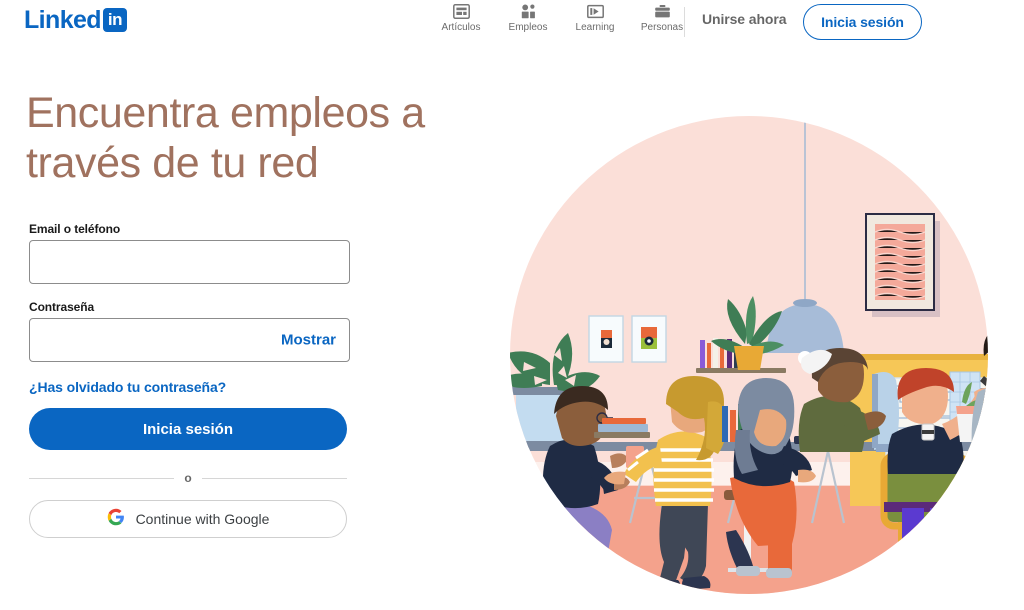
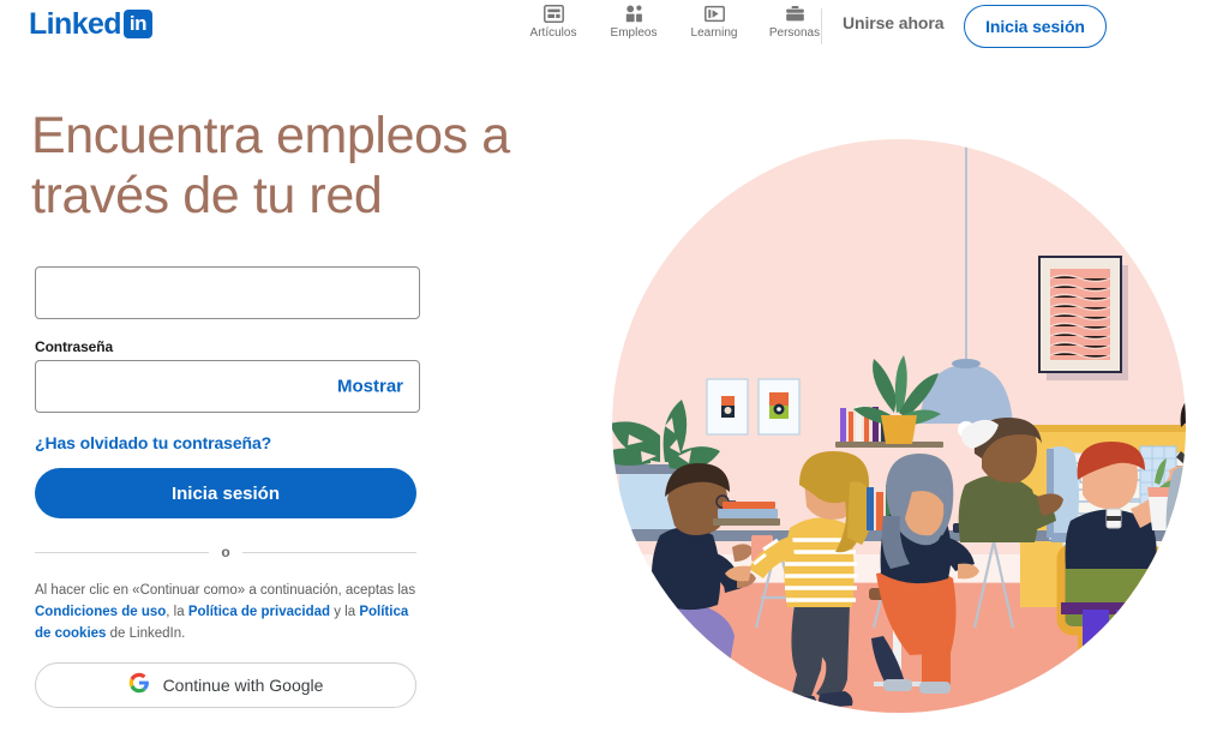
  Linked
  in
  Artículos
  Empleos
  Learning
  Personas
  Unirse ahora
  Inicia sesión
  Encuentra empleos a través de tu red
- Email o teléfono
  Contraseña
  Mostrar
  ¿Has olvidado tu contraseña?
  Inicia sesión
  o
+ Al hacer clic en «Continuar como» a continuación, aceptas las Condiciones de uso, la Política de privacidad y la Política de cookies de LinkedIn.
  Continue with Google
